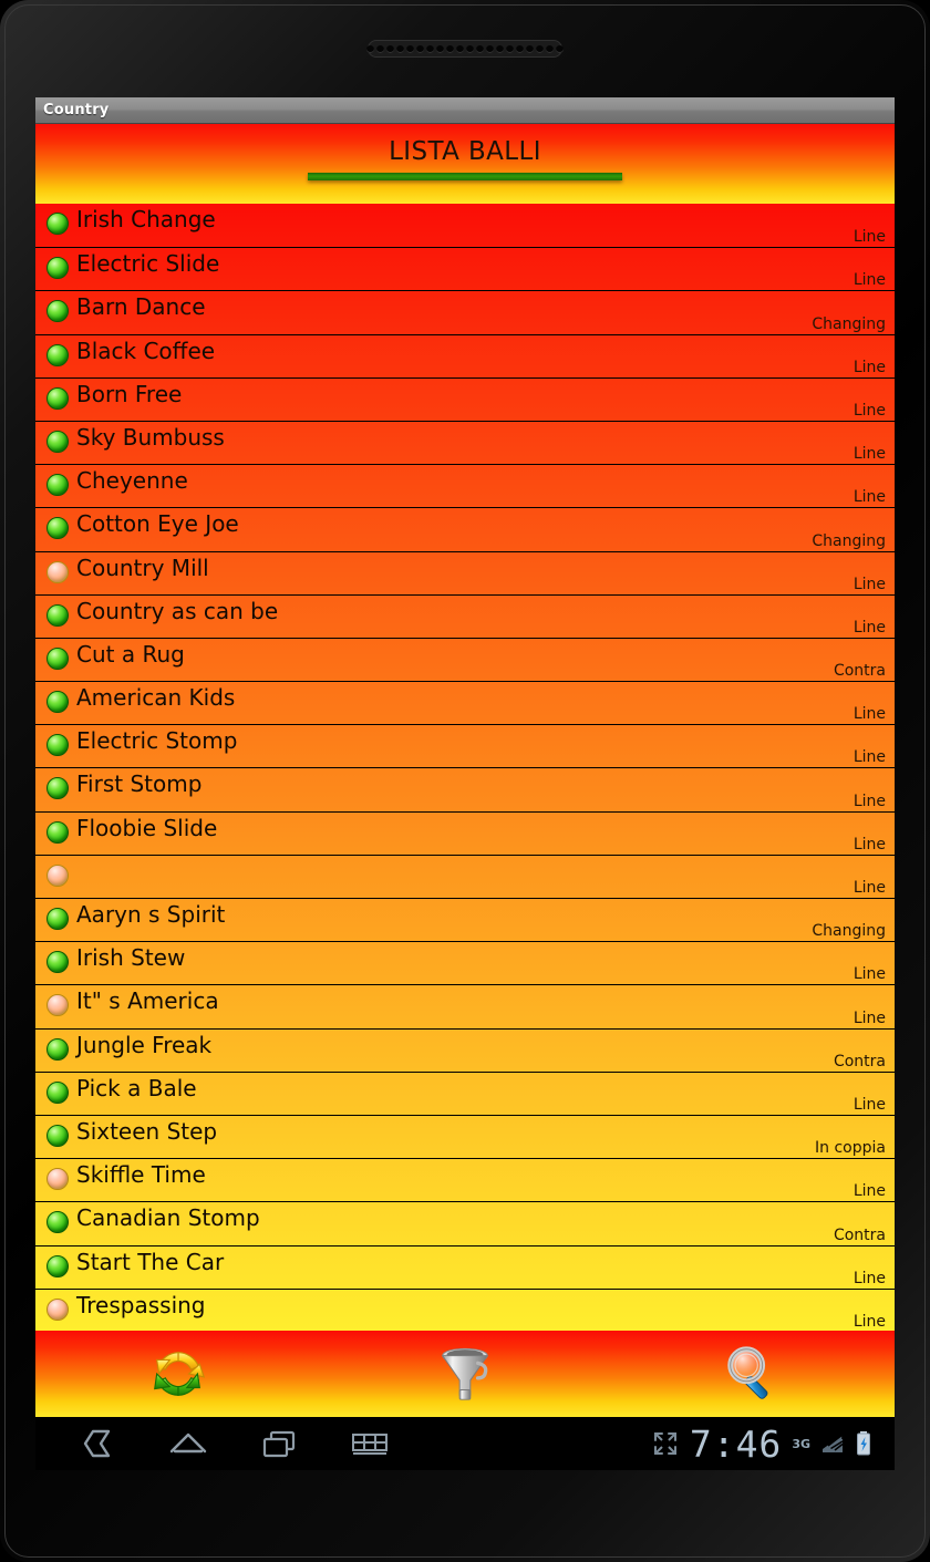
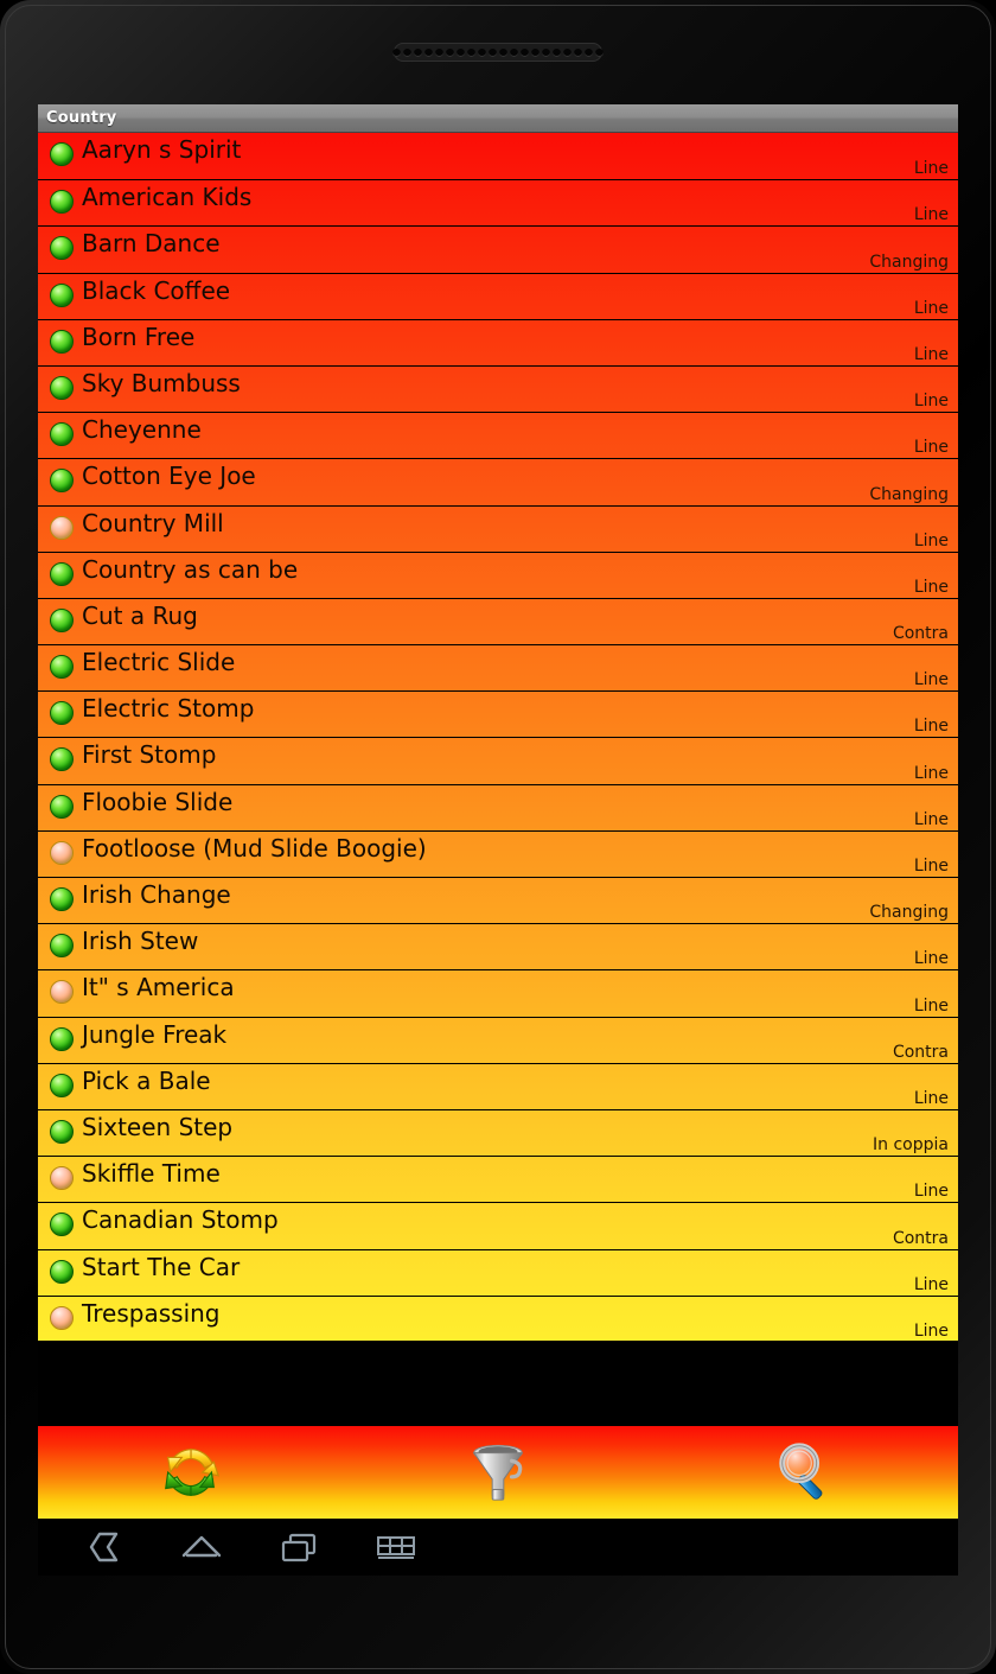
  Country
- LISTA BALLI
- Irish Change
+ Aaryn s Spirit
  Line
- Electric Slide
+ American Kids
  Line
  Barn Dance
  Changing
  Black Coffee
  Line
  Born Free
  Line
  Sky Bumbuss
  Line
  Cheyenne
  Line
  Cotton Eye Joe
  Changing
  Country Mill
  Line
  Country as can be
  Line
  Cut a Rug
  Contra
- American Kids
+ Electric Slide
  Line
  Electric Stomp
  Line
  First Stomp
  Line
  Floobie Slide
  Line
+ Footloose (Mud Slide Boogie)
  Line
- Aaryn s Spirit
+ Irish Change
  Changing
  Irish Stew
  Line
  It" s America
  Line
  Jungle Freak
  Contra
  Pick a Bale
  Line
  Sixteen Step
  In coppia
  Skiffle Time
  Line
  Canadian Stomp
  Contra
  Start The Car
  Line
  Trespassing
  Line
- 7:46
- 3G
